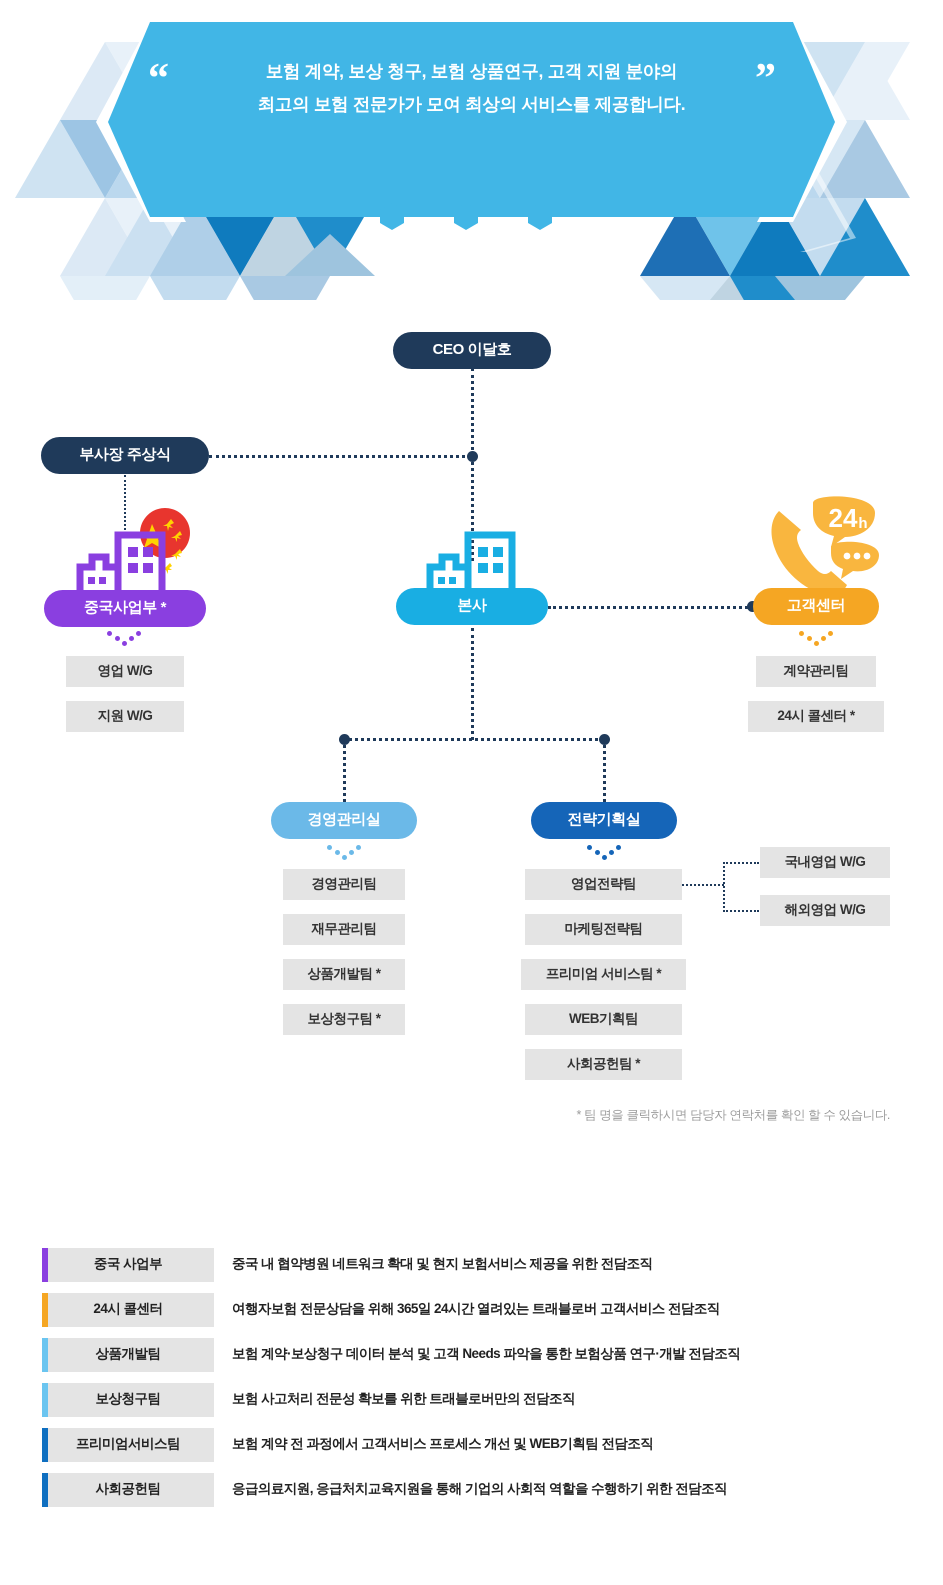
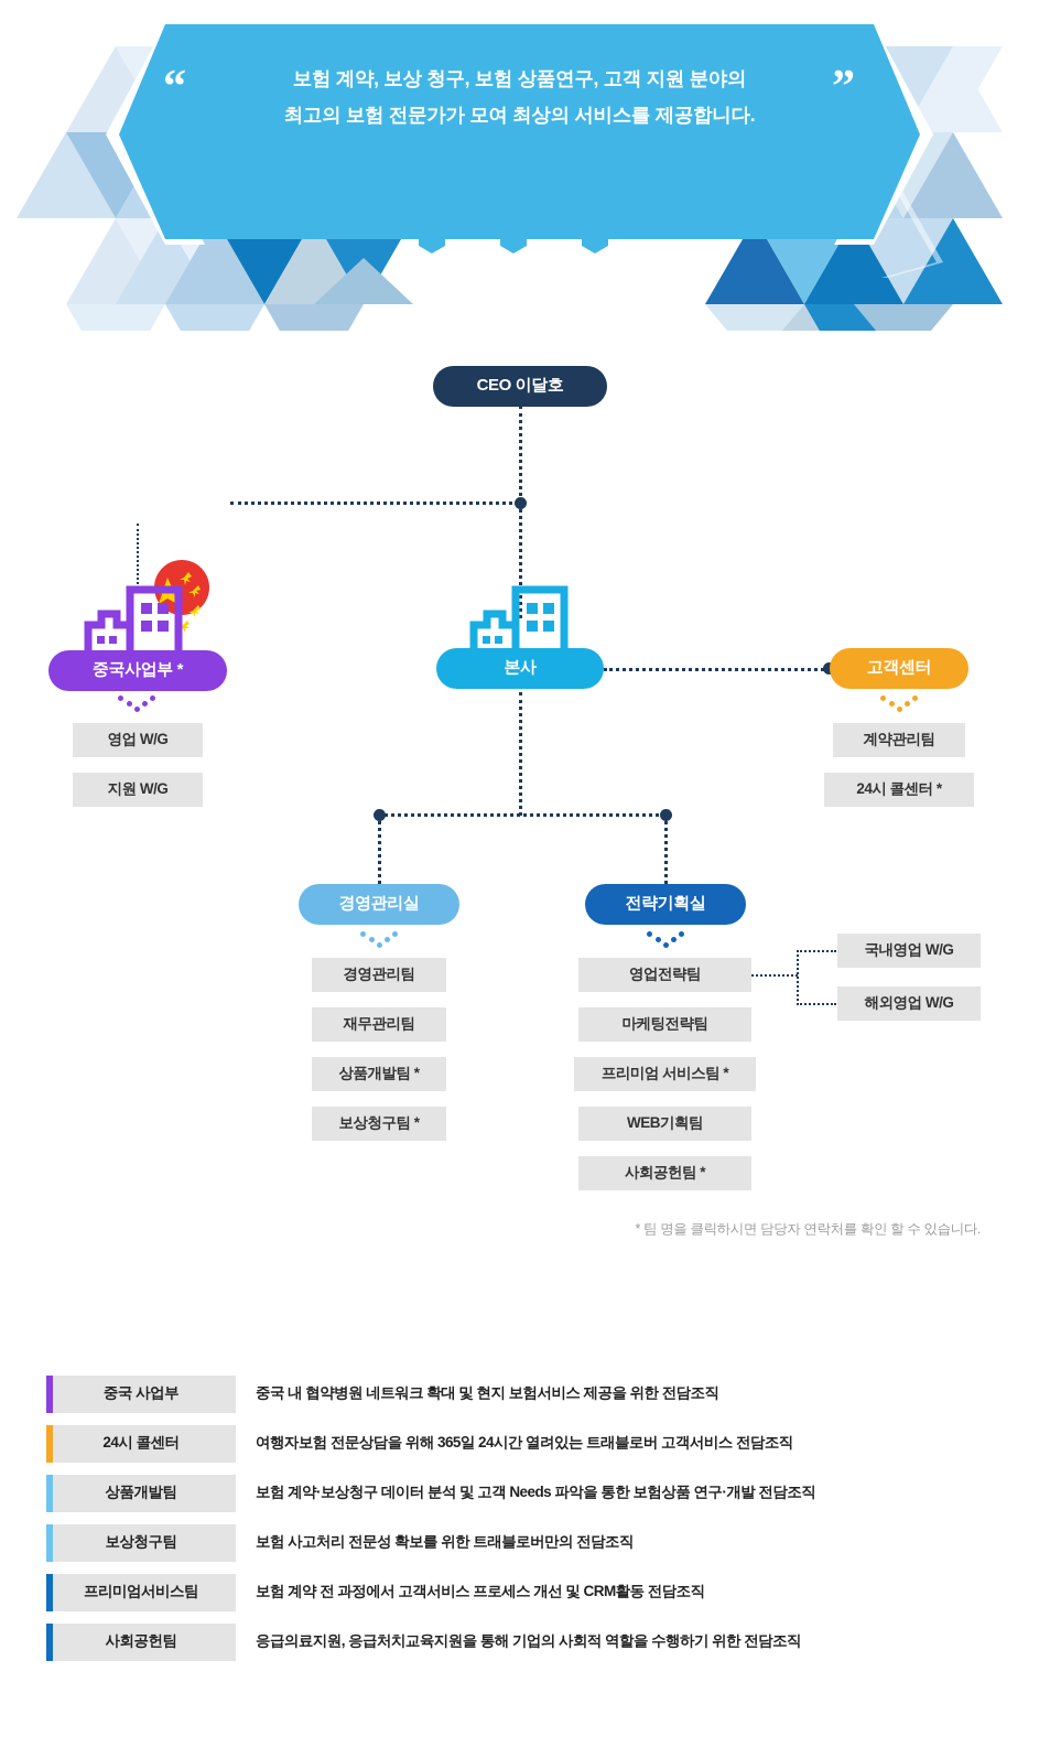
  “
  ”
  보험 계약, 보상 청구, 보험 상품연구, 고객 지원 분야의
  최고의 보험 전문가가 모여 최상의 서비스를 제공합니다.
  CEO 이달호
- 부사장 주상식
  중국사업부 *
  영업 W/G
  지원 W/G
  본사
- 24
- h
  고객센터
  계약관리팀
  24시 콜센터 *
  경영관리실
  경영관리팀
  재무관리팀
  상품개발팀 *
  보상청구팀 *
  전략기획실
  영업전략팀
  마케팅전략팀
  프리미엄 서비스팀 *
  WEB기획팀
  사회공헌팀 *
  국내영업 W/G
  해외영업 W/G
  * 팀 명을 클릭하시면 담당자 연락처를 확인 할 수 있습니다.
  중국 사업부
  중국 내 협약병원 네트워크 확대 및 현지 보험서비스 제공을 위한 전담조직
  24시 콜센터
  여행자보험 전문상담을 위해 365일 24시간 열려있는 트래블로버 고객서비스 전담조직
  상품개발팀
  보험 계약·보상청구 데이터 분석 및 고객 Needs 파악을 통한 보험상품 연구·개발 전담조직
  보상청구팀
  보험 사고처리 전문성 확보를 위한 트래블로버만의 전담조직
  프리미엄서비스팀
- 보험 계약 전 과정에서 고객서비스 프로세스 개선 및 WEB기획팀 전담조직
+ 보험 계약 전 과정에서 고객서비스 프로세스 개선 및 CRM활동 전담조직
  사회공헌팀
  응급의료지원, 응급처치교육지원을 통해 기업의 사회적 역할을 수행하기 위한 전담조직
